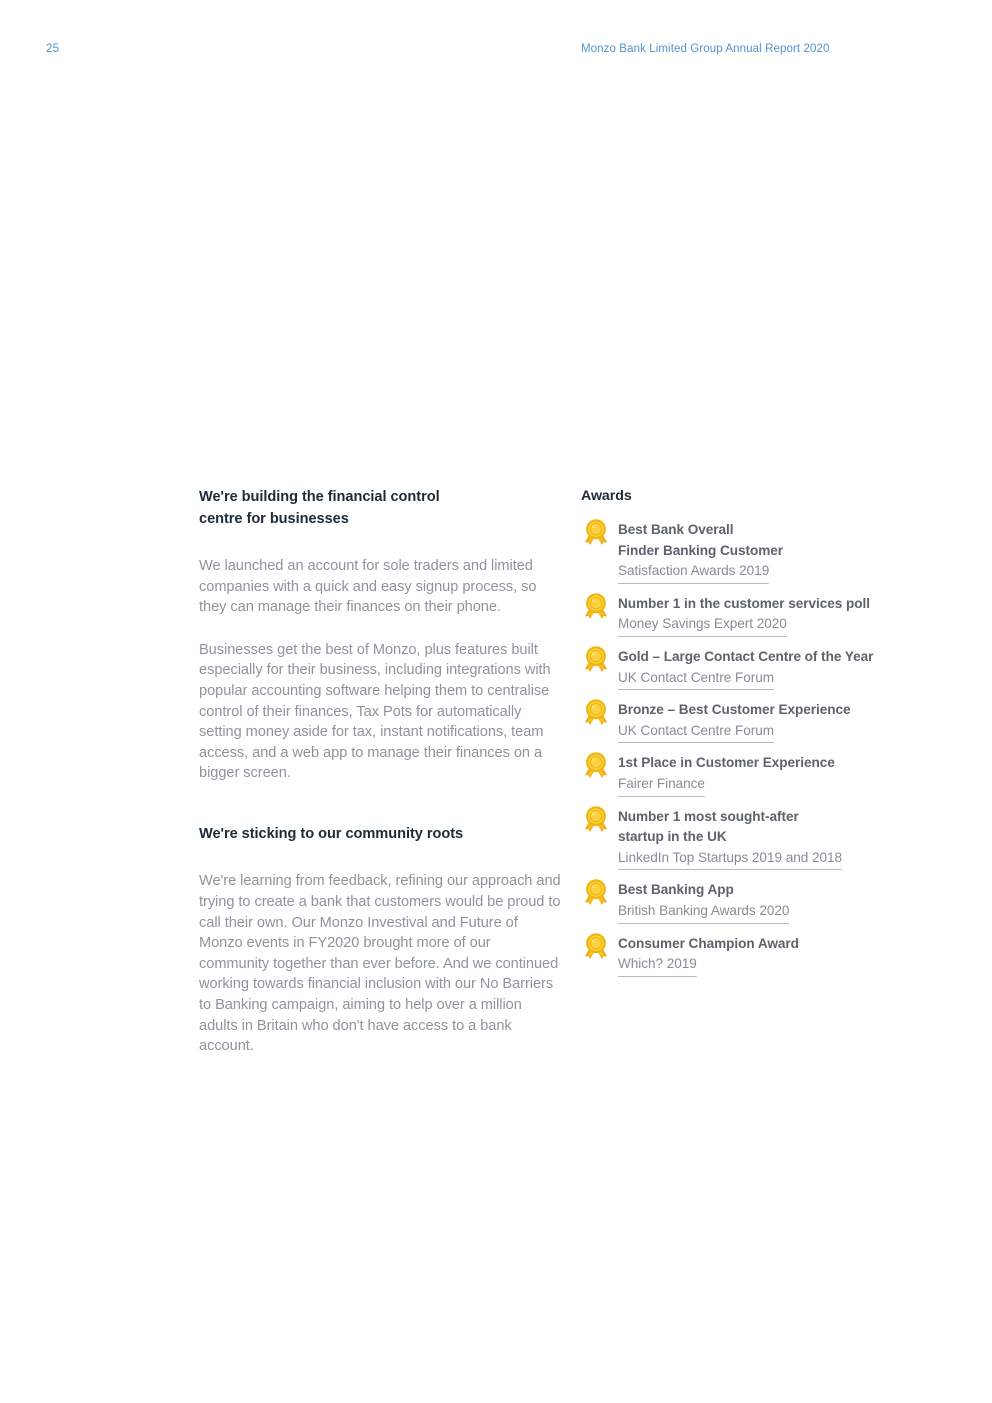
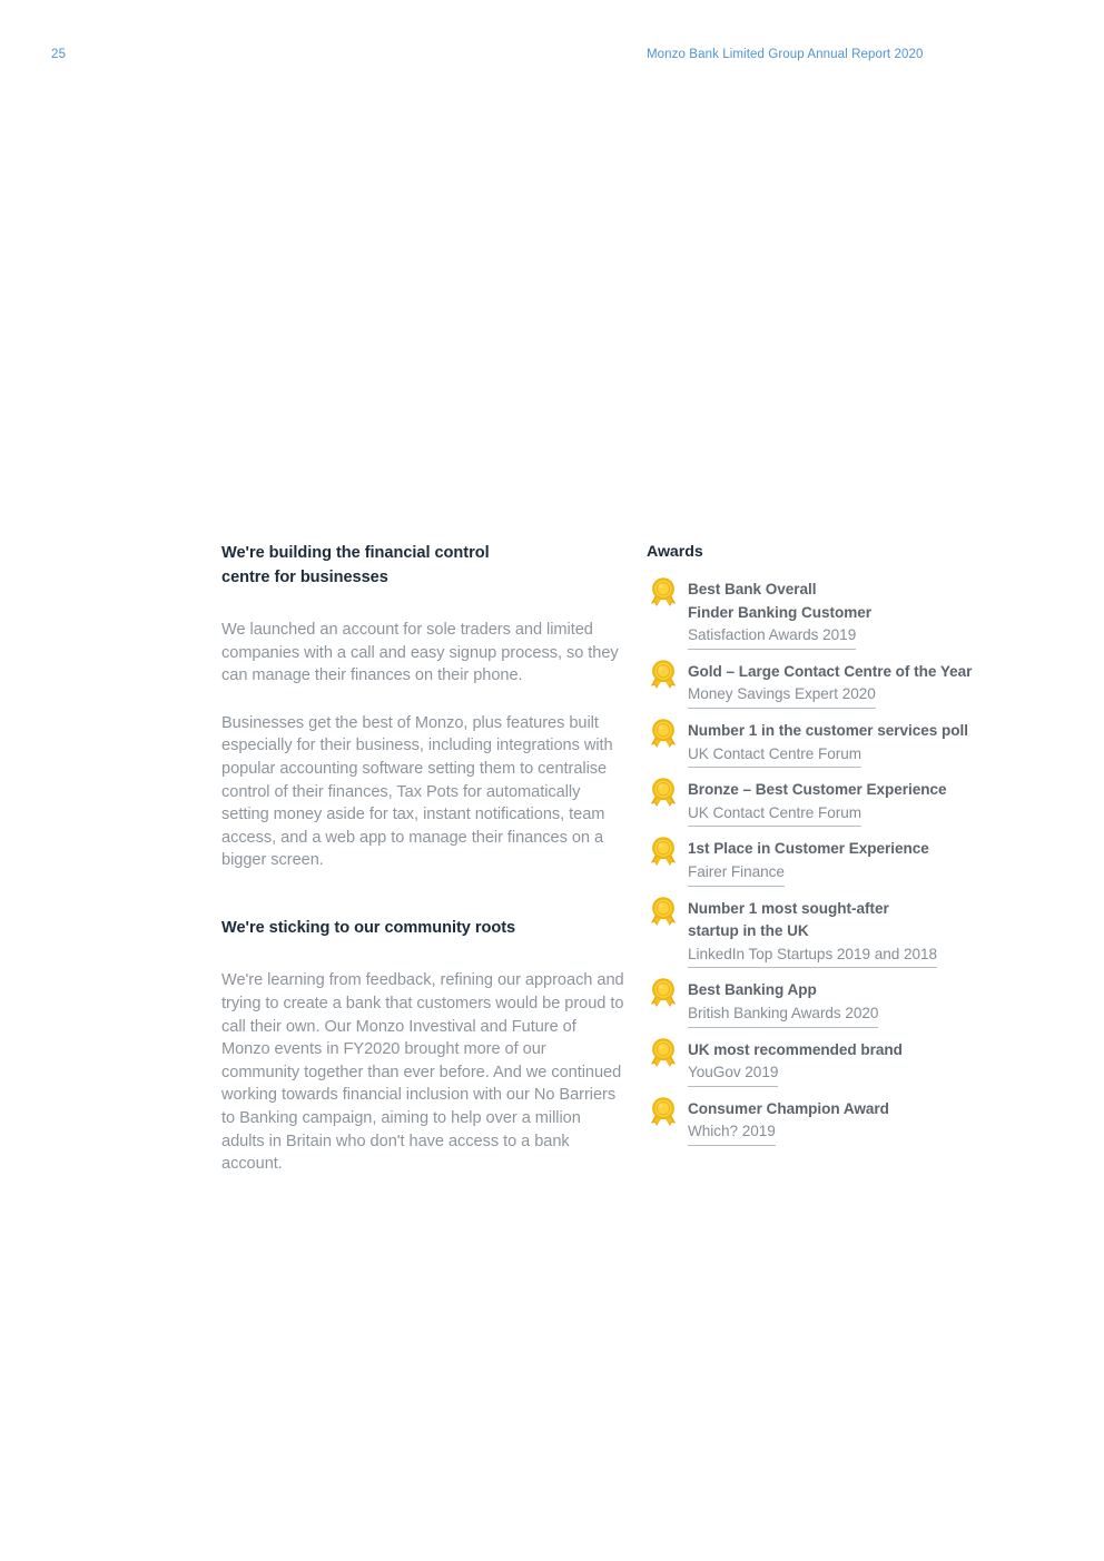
  25
  Monzo Bank Limited Group Annual Report 2020
  We're building the financial control
  centre for businesses
- We launched an account for sole traders and limited companies with a quick and easy signup process, so they can manage their finances on their phone.
+ We launched an account for sole traders and limited companies with a call and easy signup process, so they can manage their finances on their phone.
- Businesses get the best of Monzo, plus features built especially for their business, including integrations with popular accounting software helping them to centralise control of their finances, Tax Pots for automatically setting money aside for tax, instant notifications, team access, and a web app to manage their finances on a bigger screen.
+ Businesses get the best of Monzo, plus features built especially for their business, including integrations with popular accounting software setting them to centralise control of their finances, Tax Pots for automatically setting money aside for tax, instant notifications, team access, and a web app to manage their finances on a bigger screen.
  We're sticking to our community roots
  We're learning from feedback, refining our approach and trying to create a bank that customers would be proud to call their own. Our Monzo Investival and Future of Monzo events in FY2020 brought more of our community together than ever before. And we continued working towards financial inclusion with our No Barriers to Banking campaign, aiming to help over a million adults in Britain who don't have access to a bank account.
  Awards
  Best Bank Overall
  Finder Banking Customer
  Satisfaction Awards 2019
- Number 1 in the customer services poll
+ Gold – Large Contact Centre of the Year
  Money Savings Expert 2020
- Gold – Large Contact Centre of the Year
+ Number 1 in the customer services poll
  UK Contact Centre Forum
  Bronze – Best Customer Experience
  UK Contact Centre Forum
  1st Place in Customer Experience
  Fairer Finance
  Number 1 most sought-after
  startup in the UK
  LinkedIn Top Startups 2019 and 2018
  Best Banking App
  British Banking Awards 2020
+ UK most recommended brand
+ YouGov 2019
  Consumer Champion Award
  Which? 2019
